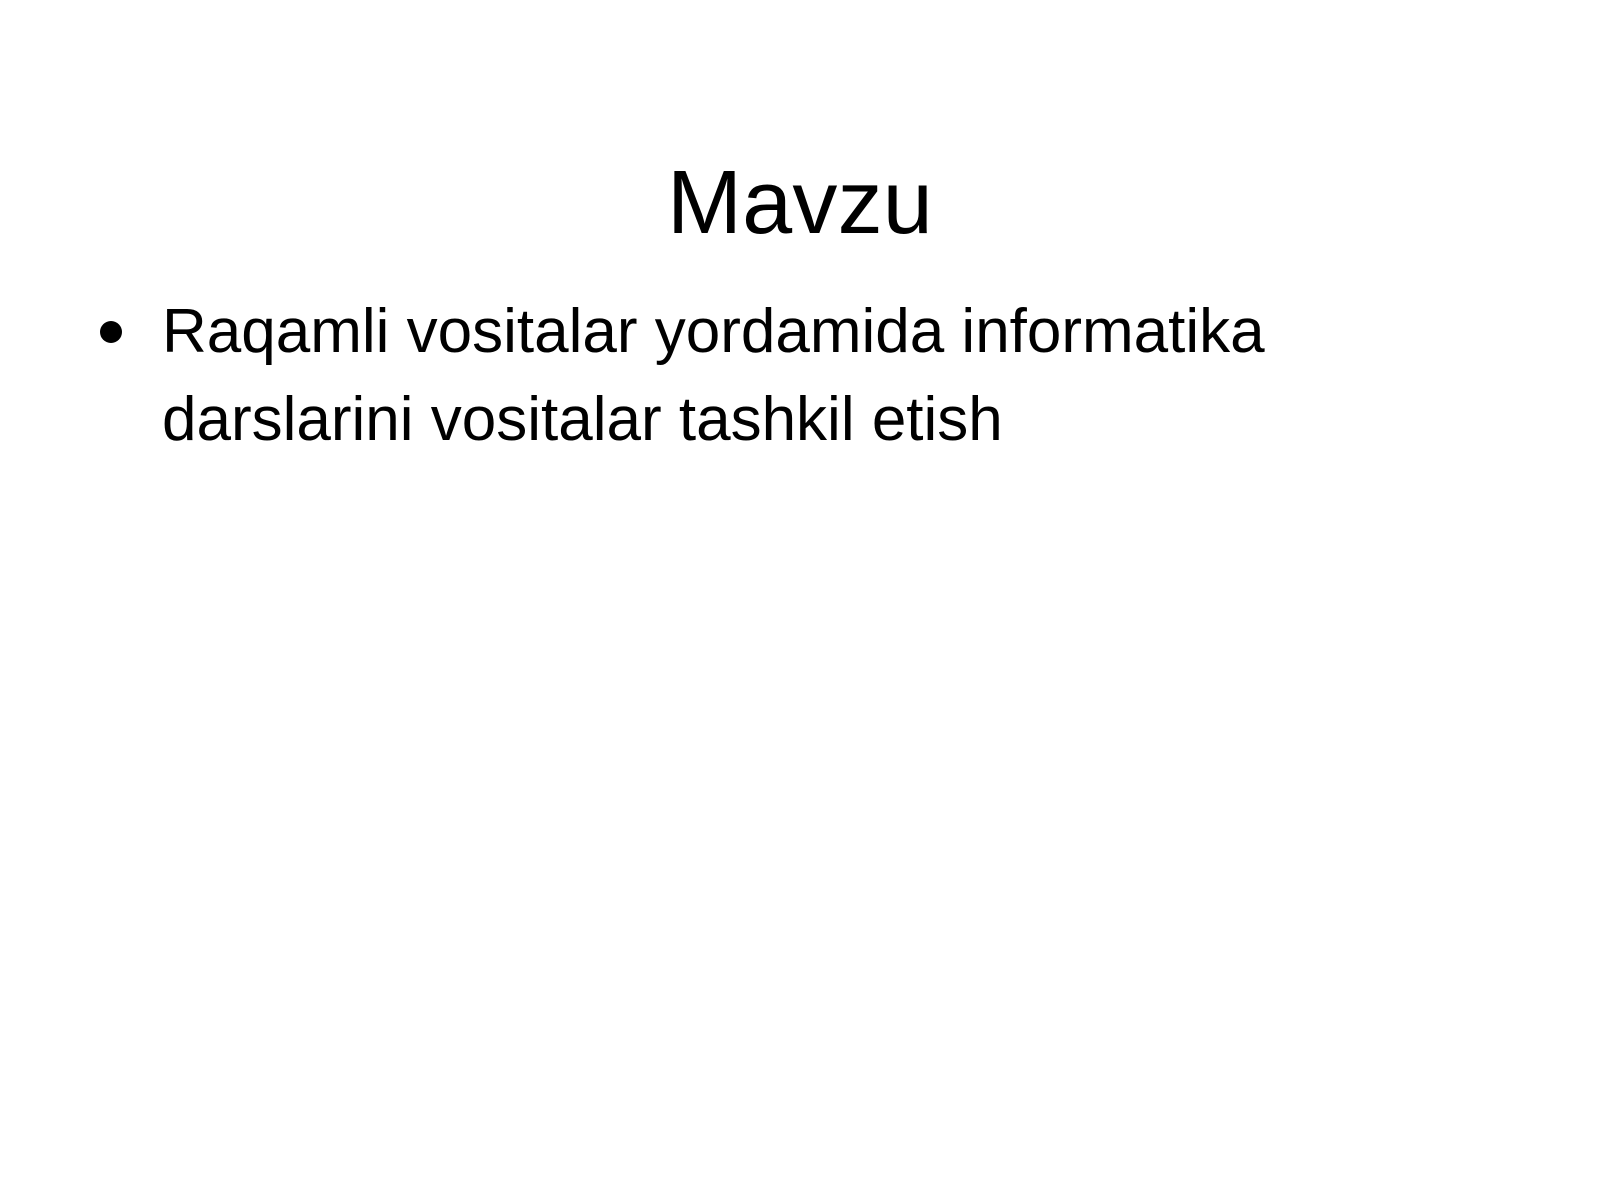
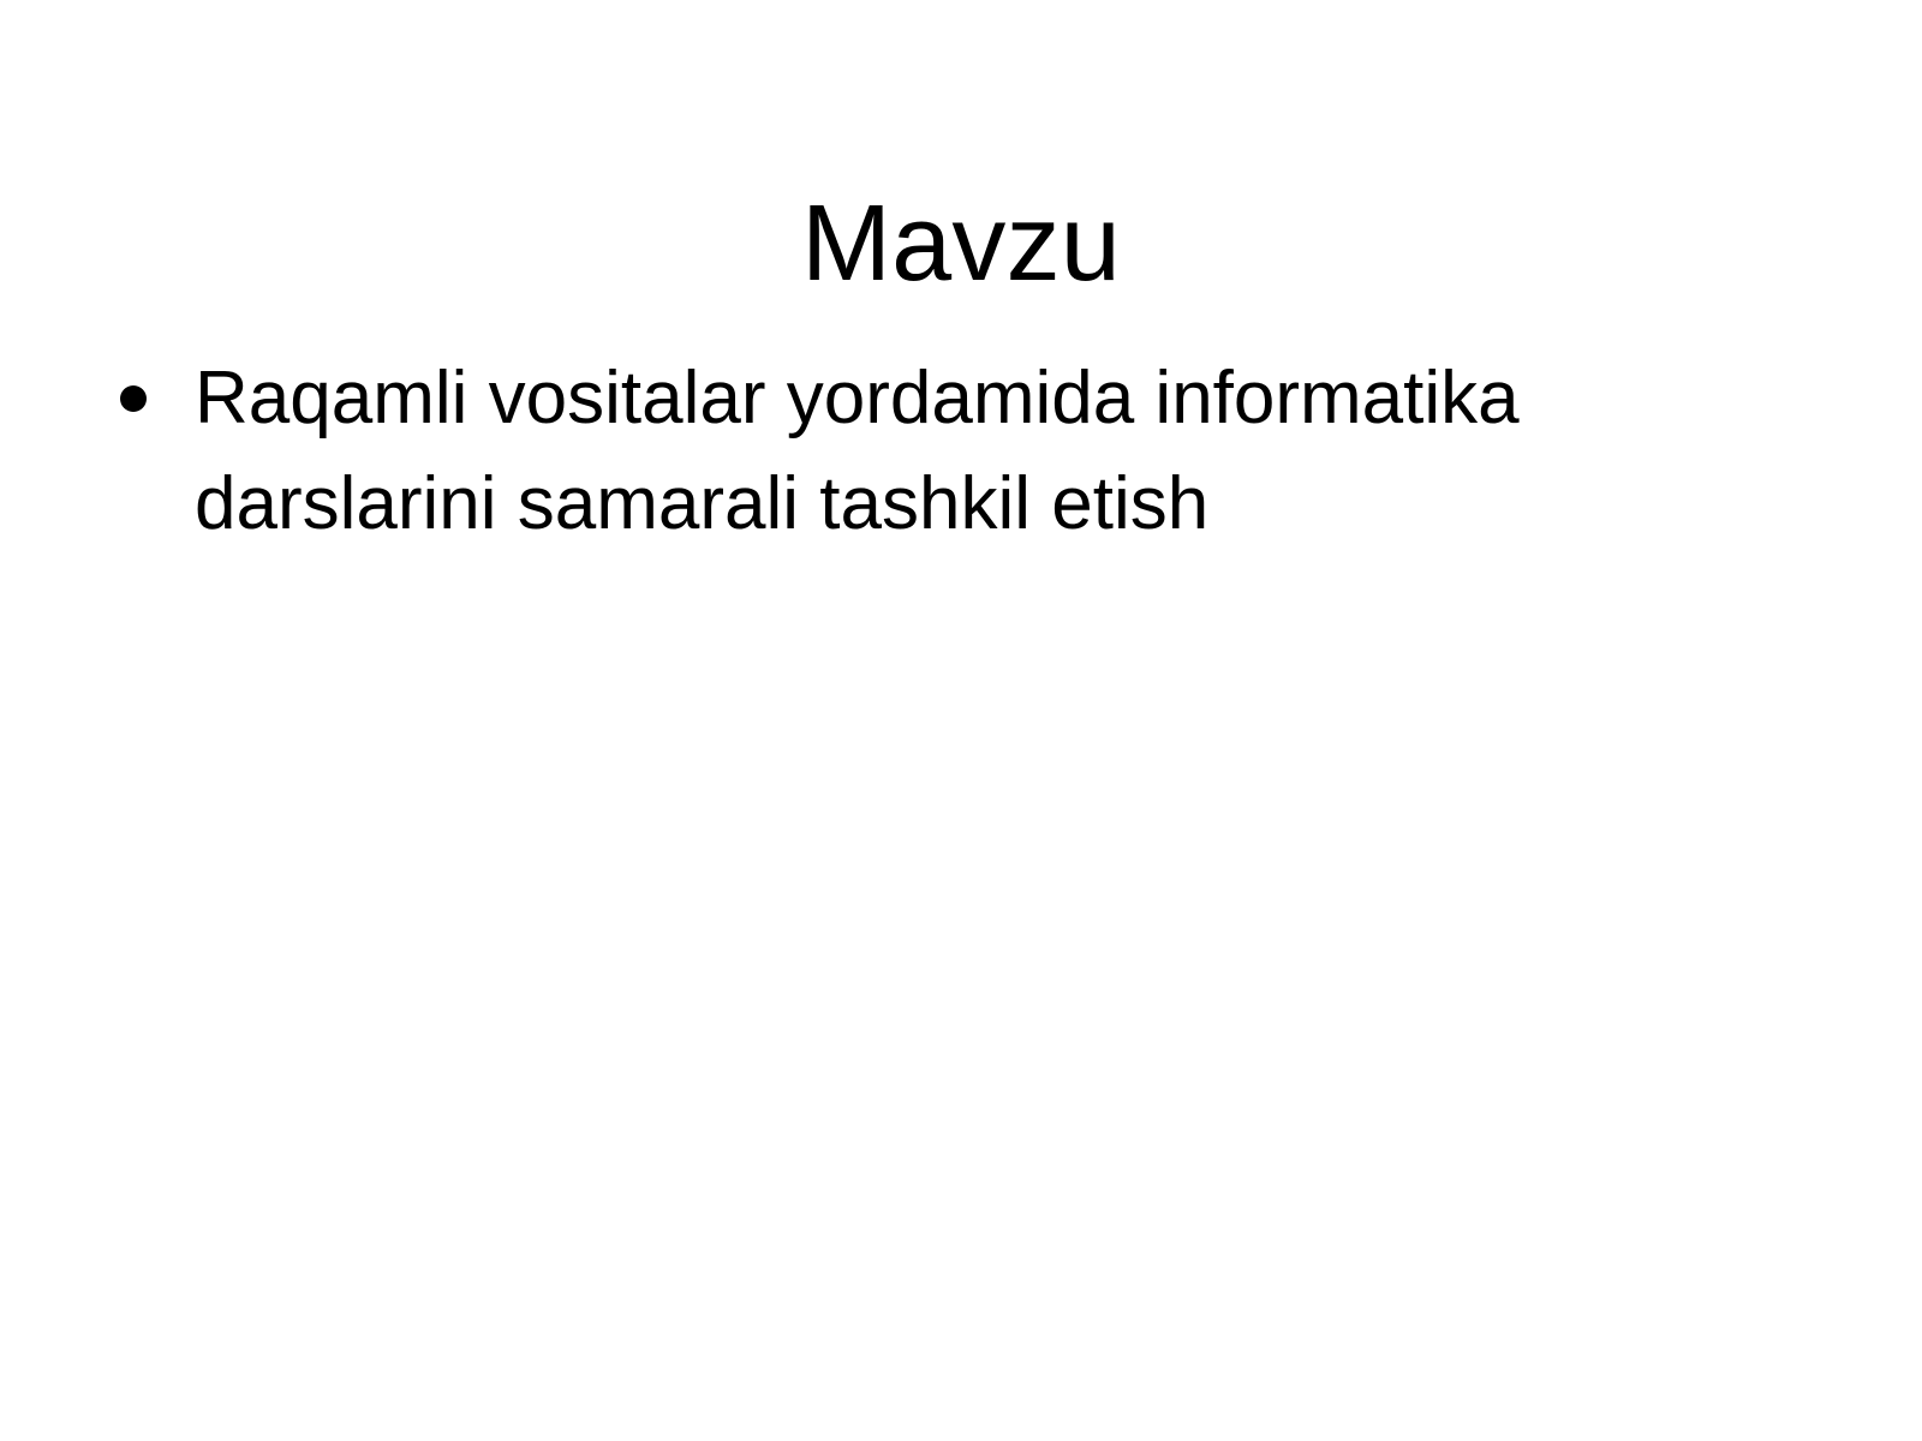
  Mavzu
- Raqamli vositalar yordamida informatika darslarini vositalar tashkil etish
+ Raqamli vositalar yordamida informatika darslarini samarali tashkil etish
